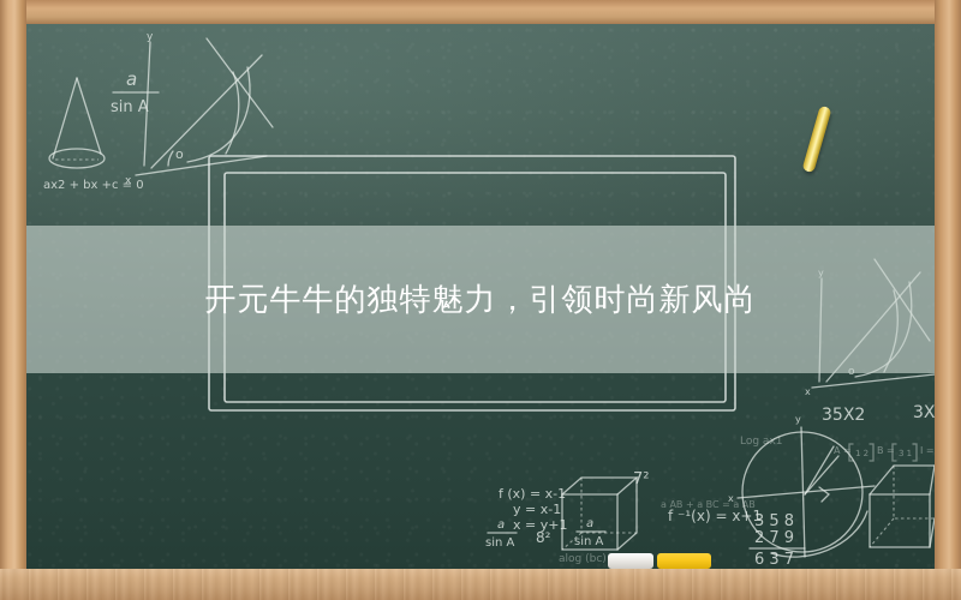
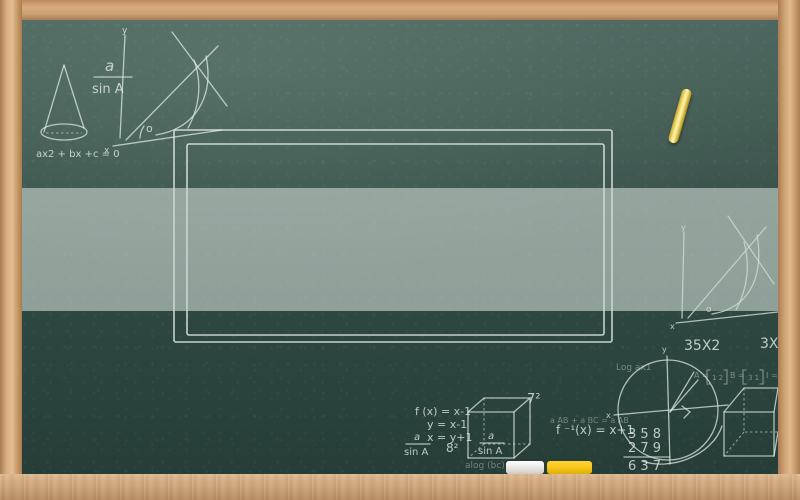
- 开元牛牛的独特魅力，引领时尚新风尚
